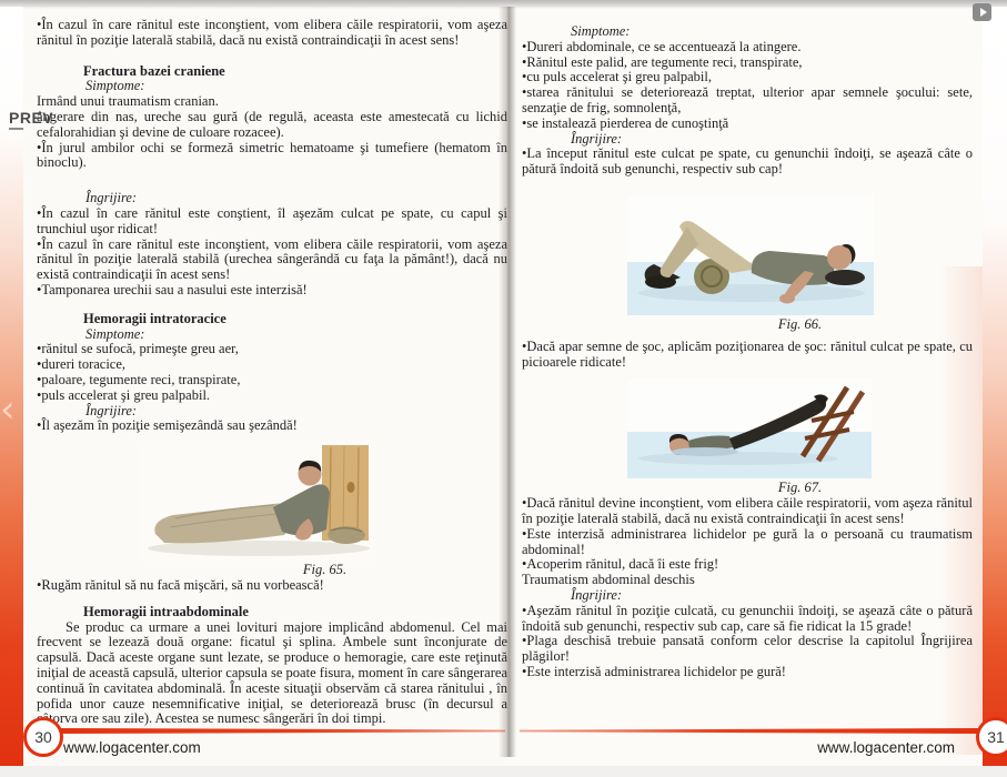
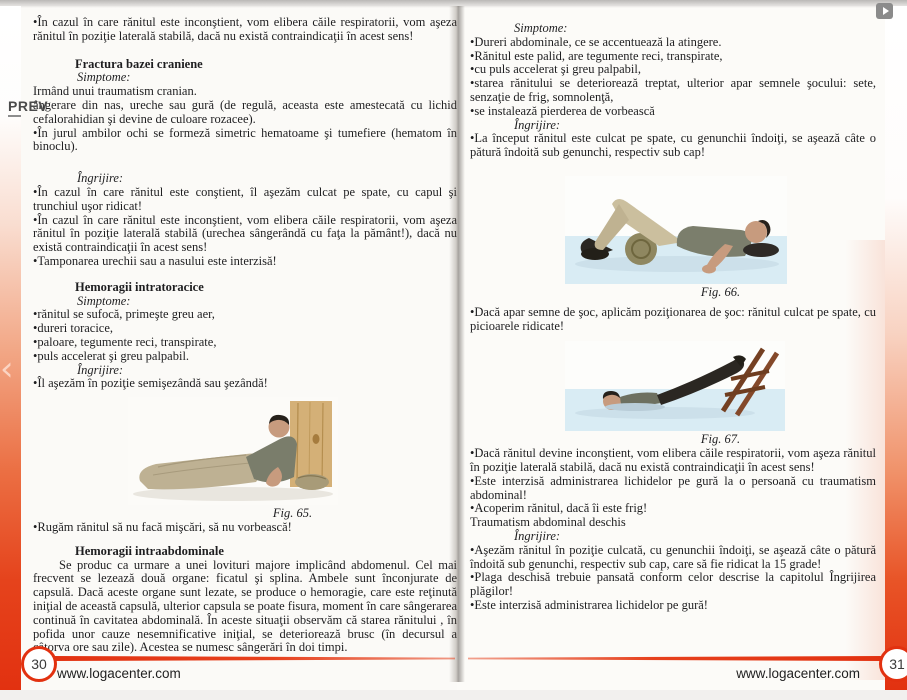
  •În cazul în care rănitul este inconştient, vom elibera căile respiratorii, vom aşe rănitul în poziţie laterală stabilă, dacă nu există contraindicaţii în acest sens!
  Fractura bazei craniene
  Simptome:
  Irmând unui traumatism cranian.
  ângerare din nas, ureche sau gură (de regulă, aceasta este amestecată cu lich cefalorahidian şi devine de culoare rozacee).
  •În jurul ambilor ochi se formeză simetric hematoame şi tumefiere (hematom binoclu).
  Îngrijire:
  •În cazul în care rănitul este conştient, îl aşezăm culcat pe spate, cu capul trunchiul uşor ridicat!
  •În cazul în care rănitul este inconştient, vom elibera căile respiratorii, vom aşe rănitul în poziţie laterală stabilă (urechea sângerândă cu faţa la pământ!), dacă n există contraindicaţii în acest sens!
  •Tamponarea urechii sau a nasului este interzisă!
  Hemoragii intratoracice
  Simptome:
  •rănitul se sufocă, primeşte greu aer,
  •dureri toracice,
  •paloare, tegumente reci, transpirate,
  •puls accelerat şi greu palpabil.
  Îngrijire:
  •Îl aşezăm în poziţie semişezândă sau şezândă!
  Fig. 65.
  •Rugăm rănitul să nu facă mişcări, să nu vorbească!
  Hemoragii intraabdominale
  Se produc ca urmare a unei lovituri majore implicând abdomenul. Cel m frecvent se lezează două organe: ficatul şi splina. Ambele sunt înconjurate capsulă. Dacă aceste organe sunt lezate, se produce o hemoragie, care este reţinu iniţial de această capsulă, ulterior capsula se poate fisura, moment în care sângerar continuă în cavitatea abdominală. În aceste situaţii observăm că starea rănitului , pofida unor cauze nesemnificative iniţial, se deteriorează brusc (în decursul orva ore sau zile). Acestea se numesc sângerări în doi timpi.
  Simptome:
  •Dureri abdominale, ce se accentuează la atingere.
  •Rănitul este palid, are tegumente reci, transpirate,
  •cu puls accelerat şi greu palpabil,
  •starea rănitului se deteriorează treptat, ulterior apar semnele şocului: sete, senzaţie de frig, somnolenţă,
- •se instalează pierderea de cunoştinţă
+ •se instalează pierderea de vorbească
  Îngrijire:
  •La început rănitul este culcat pe spate, cu genunchii îndoiţi, se aşează câte o pătură îndoită sub genunchi, respectiv sub cap!
  Fig. 66.
  •Dacă apar semne de şoc, aplicăm poziţionarea de şoc: rănitul culcat pe spate, cu picioarele ridicate!
  Fig. 67.
  •Dacă rănitul devine inconştient, vom elibera căile respiratorii, vom aşeza rănitul în poziţie laterală stabilă, dacă nu există contraindicaţii în acest sens!
  •Este interzisă administrarea lichidelor pe gură la o persoană cu traumatism abdominal!
  •Acoperim rănitul, dacă îi este frig!
  Traumatism abdominal deschis
  Îngrijire:
  •Aşezăm rănitul în poziţie culcată, cu genunchii îndoiţi, se aşează câte o pătură îndoită sub genunchi, respectiv sub cap, care să fie ridicat la 15 grade!
  •Plaga deschisă trebuie pansată conform celor descrise la capitolul Îngrijirea plăgilor!
  •Este interzisă administrarea lichidelor pe gură!
  30
  31
  www.logacenter.com
  www.logacenter.com
  PREV
  ‹
